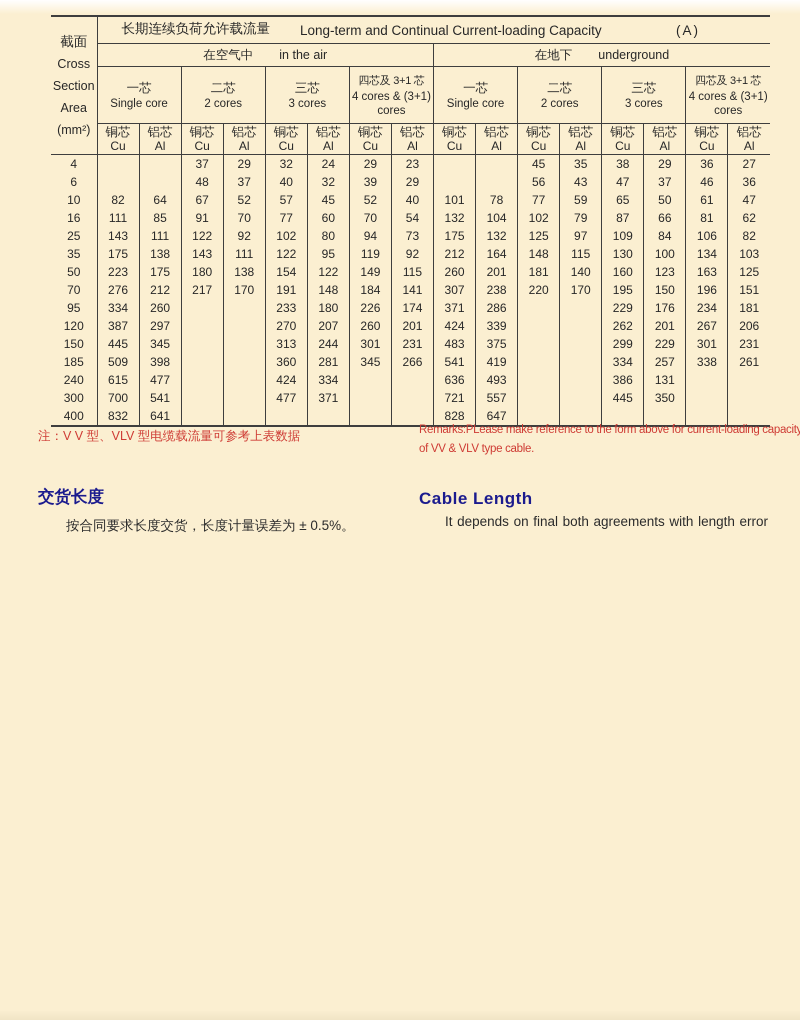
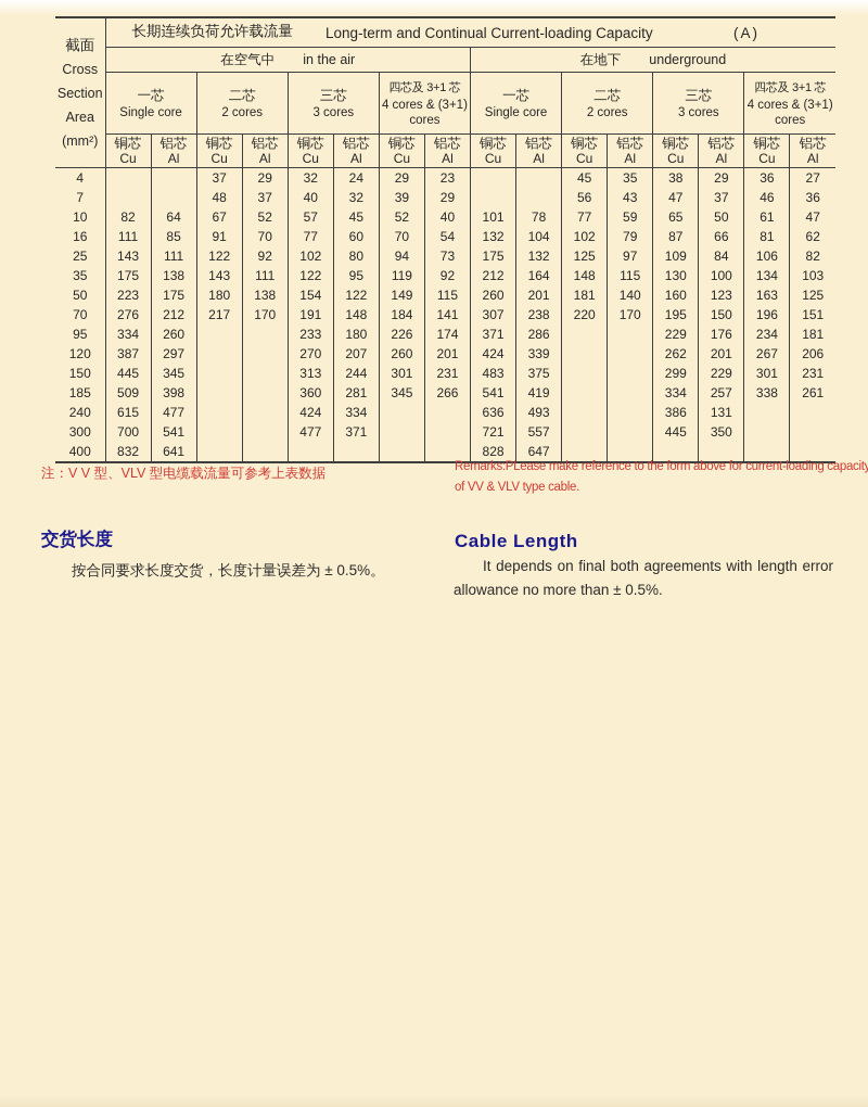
  截面 Cross Section Area (mm²)	长期连续负荷允许载流量 Long-term and Continual Current-loading Capacity (A)
  在空气中 in the air	在地下 underground
  一芯Single core	二芯2 cores	三芯3 cores	四芯及 3+1 芯4 cores & (3+1) cores	一芯Single core	二芯2 cores	三芯3 cores	四芯及 3+1 芯4 cores & (3+1) cores
  铜芯Cu	铝芯Al	铜芯Cu	铝芯Al	铜芯Cu	铝芯Al	铜芯Cu	铝芯Al	铜芯Cu	铝芯Al	铜芯Cu	铝芯Al	铜芯Cu	铝芯Al	铜芯Cu	铝芯Al
  4			37	29	32	24	29	23			45	35	38	29	36	27
- 6			48	37	40	32	39	29			56	43	47	37	46	36
+ 7			48	37	40	32	39	29			56	43	47	37	46	36
  10	82	64	67	52	57	45	52	40	101	78	77	59	65	50	61	47
  16	111	85	91	70	77	60	70	54	132	104	102	79	87	66	81	62
  25	143	111	122	92	102	80	94	73	175	132	125	97	109	84	106	82
  35	175	138	143	111	122	95	119	92	212	164	148	115	130	100	134	103
  50	223	175	180	138	154	122	149	115	260	201	181	140	160	123	163	125
  70	276	212	217	170	191	148	184	141	307	238	220	170	195	150	196	151
  95	334	260			233	180	226	174	371	286			229	176	234	181
  120	387	297			270	207	260	201	424	339			262	201	267	206
  150	445	345			313	244	301	231	483	375			299	229	301	231
  185	509	398			360	281	345	266	541	419			334	257	338	261
  240	615	477			424	334			636	493			386	131
  300	700	541			477	371			721	557			445	350
  400	832	641							828	647
  注：V V 型、VLV 型电缆载流量可参考上表数据
  Remarks:PLease make reference to the form above for current-loading capacity
  of VV & VLV type cable.
  交货长度
  Cable Length
  按合同要求长度交货，长度计量误差为 ± 0.5%。
  It depends on final both agreements with length error
+ allowance no more than ± 0.5%.
